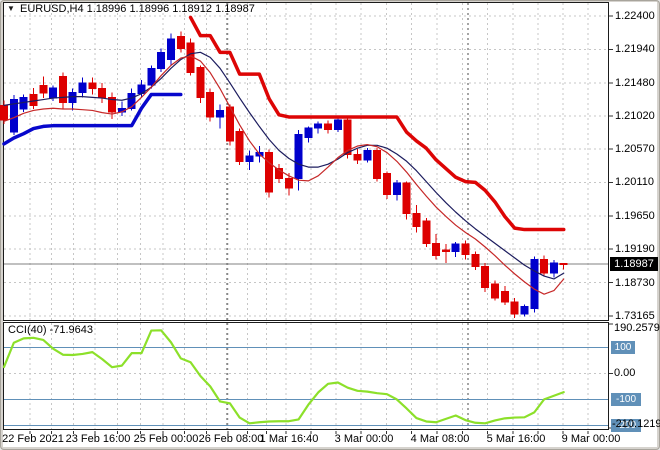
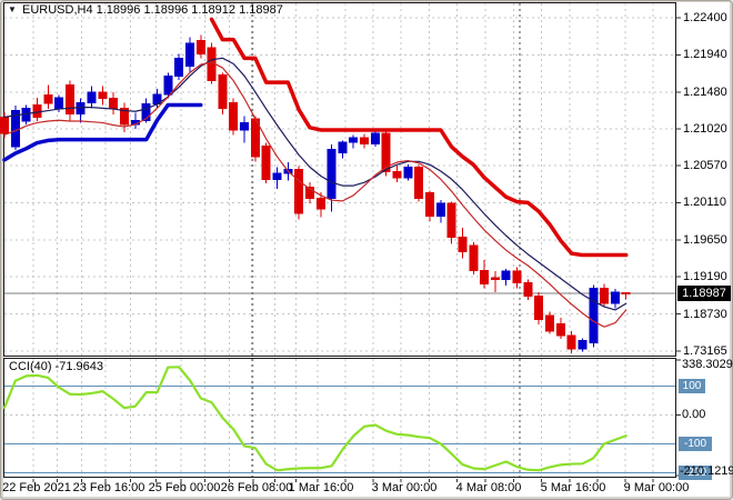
  1.22400
  1.21940
  1.21480
  1.21020
  1.20570
  1.20110
  1.19650
  1.19190
  1.18730
  1.73165
  22 Feb 2021
  23 Feb 16:00
  25 Feb 00:00
  26 Feb 08:00
- 1 Mar 16:40
+ 1 Mar 16:00
  3 Mar 00:00
  4 Mar 08:00
  5 Mar 16:00
  9 Mar 00:00
  ▼
  EURUSD,H4 1.18996 1.18996 1.18912 1.18987
  CCI(40) -71.9643
  1.18987
  100
  -100
  -200
- 190.2579
+ 338.3029
  0.00
  -210.1219
